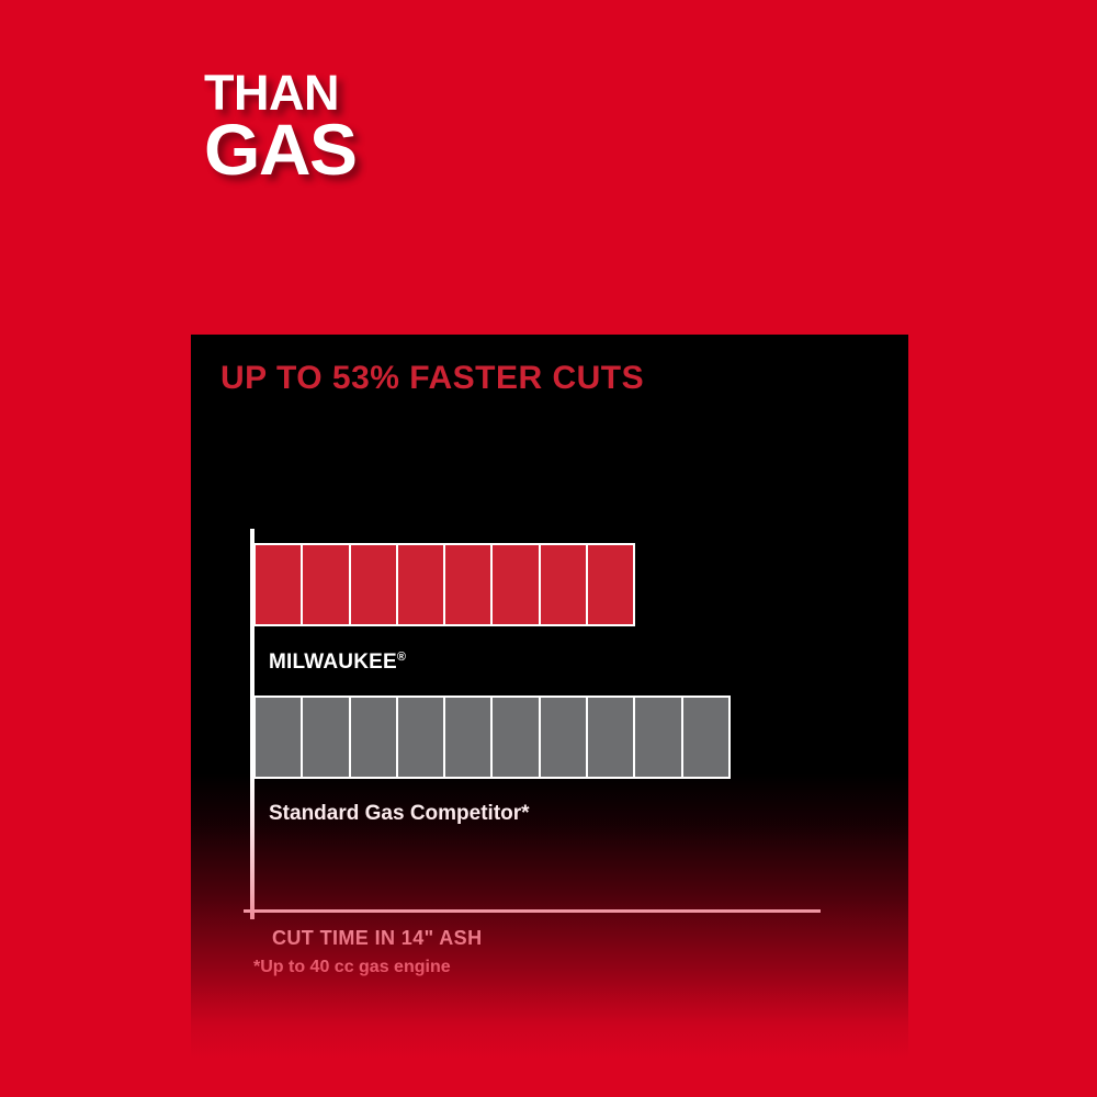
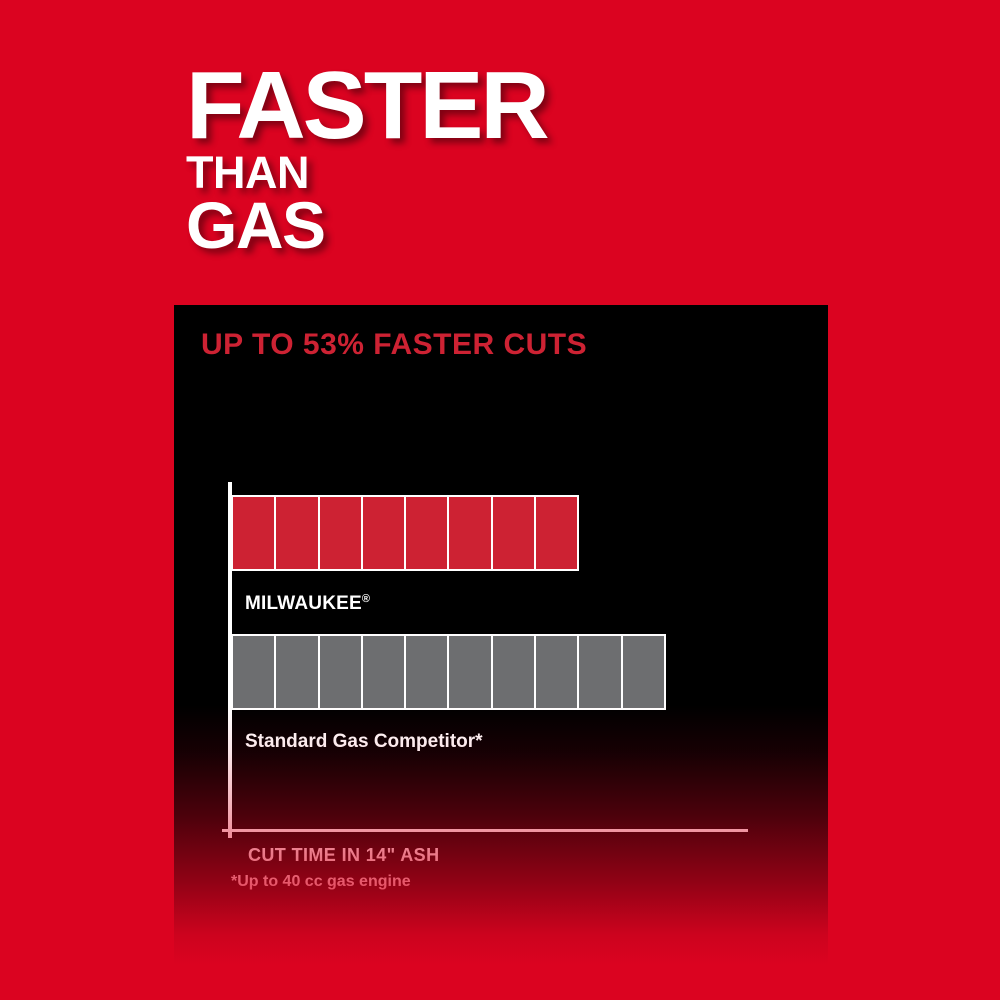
+ FASTER
  THAN
  GAS
  UP TO 53% FASTER CUTS
  MILWAUKEE®
